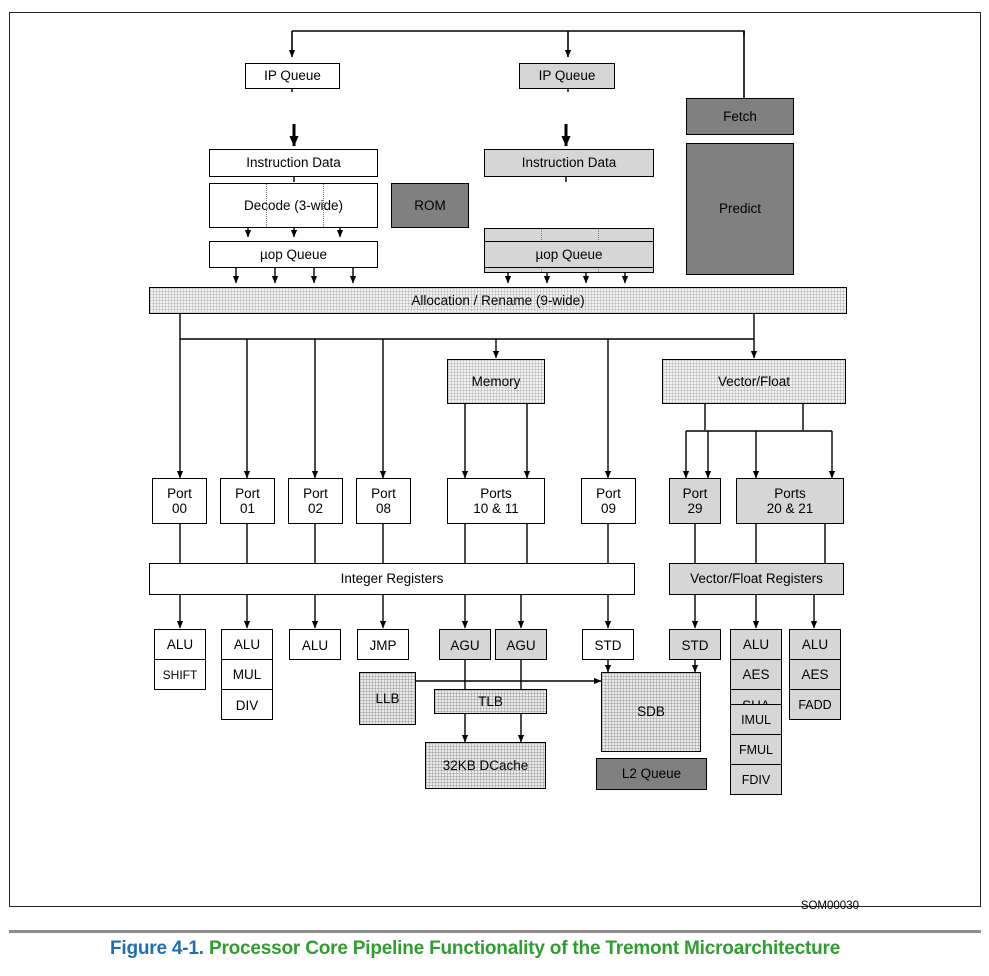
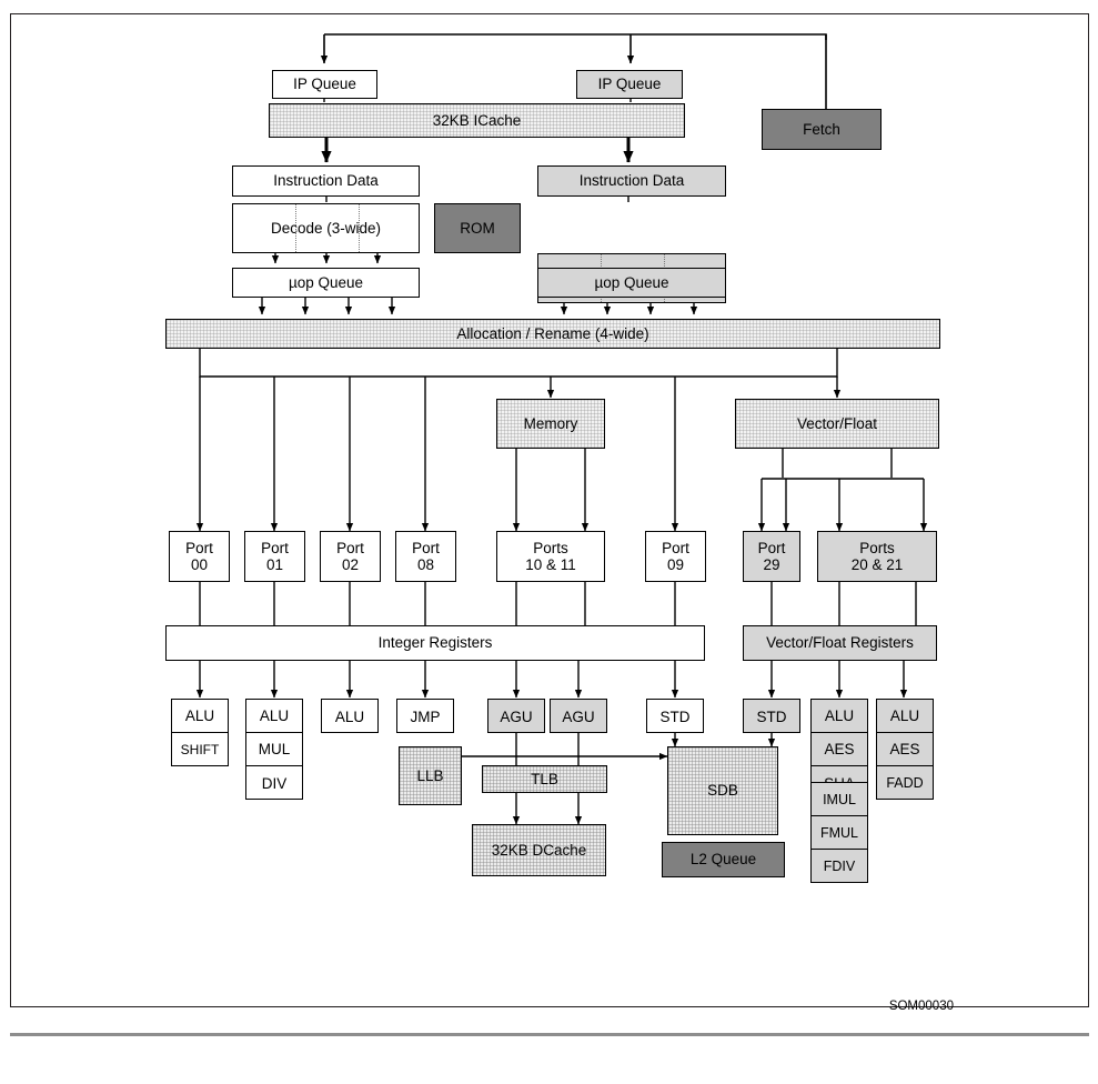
  IP Queue
  IP Queue
+ 32KB ICache
  Instruction Data
  Decode (3-wide)
  ROM
  Instruction Data
  µop Queue
  µop Queue
  Fetch
- Predict
- Allocation / Rename (9-wide)
+ Allocation / Rename (4-wide)
  Memory
  Vector/Float
  Port
  00
  Port
  01
  Port
  02
  Port
  08
  Ports
  10 & 11
  Port
  09
  Port
  29
  Ports
  20 & 21
  Integer Registers
  Vector/Float Registers
  ALU
  SHIFT
  ALU
  MUL
  DIV
  ALU
  JMP
  AGU
  AGU
  STD
  STD
  ALU
  AES
  IMUL
  FMUL
  FDIV
  ALU
  AES
  FADD
  LLB
  TLB
  32KB DCache
  SDB
  L2 Queue
  SOM00030
- Figure 4-1. Processor Core Pipeline Functionality of the Tremont Microarchitecture
